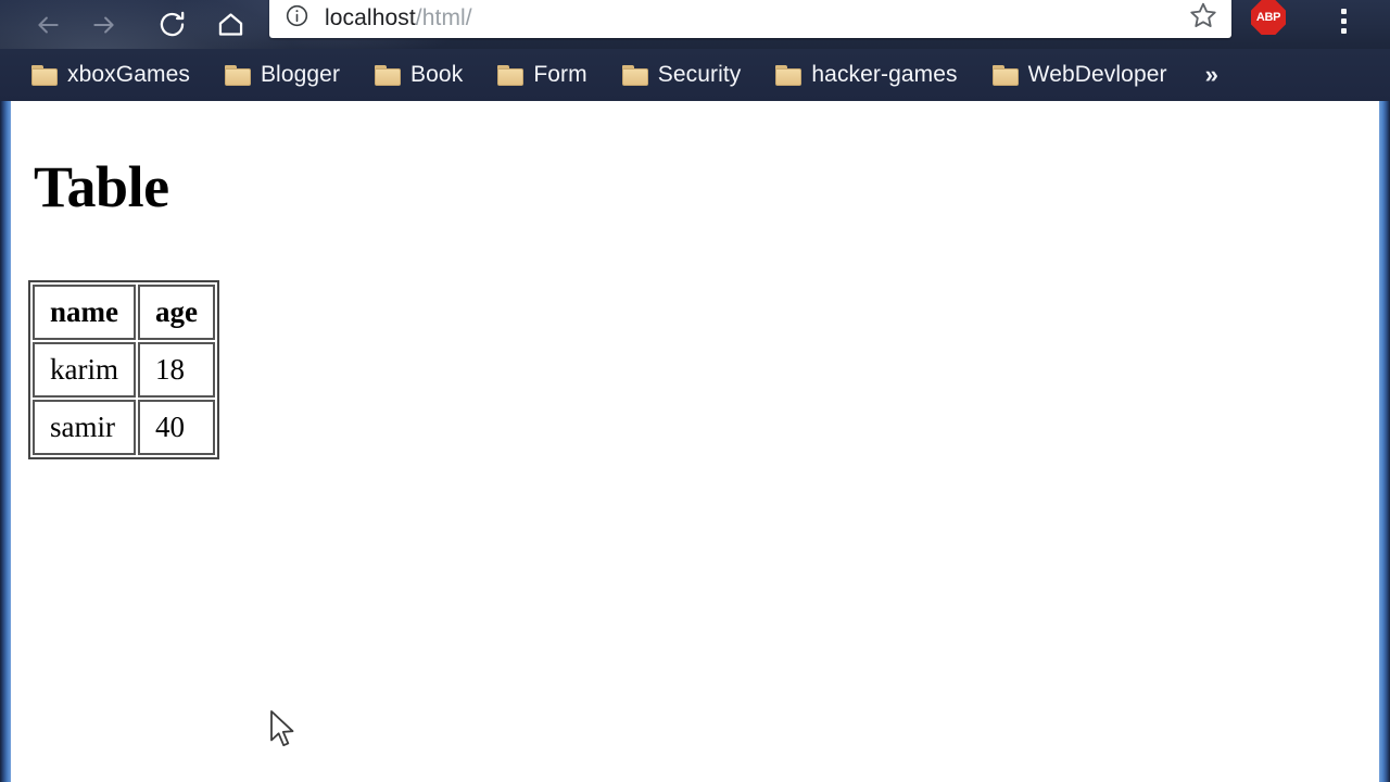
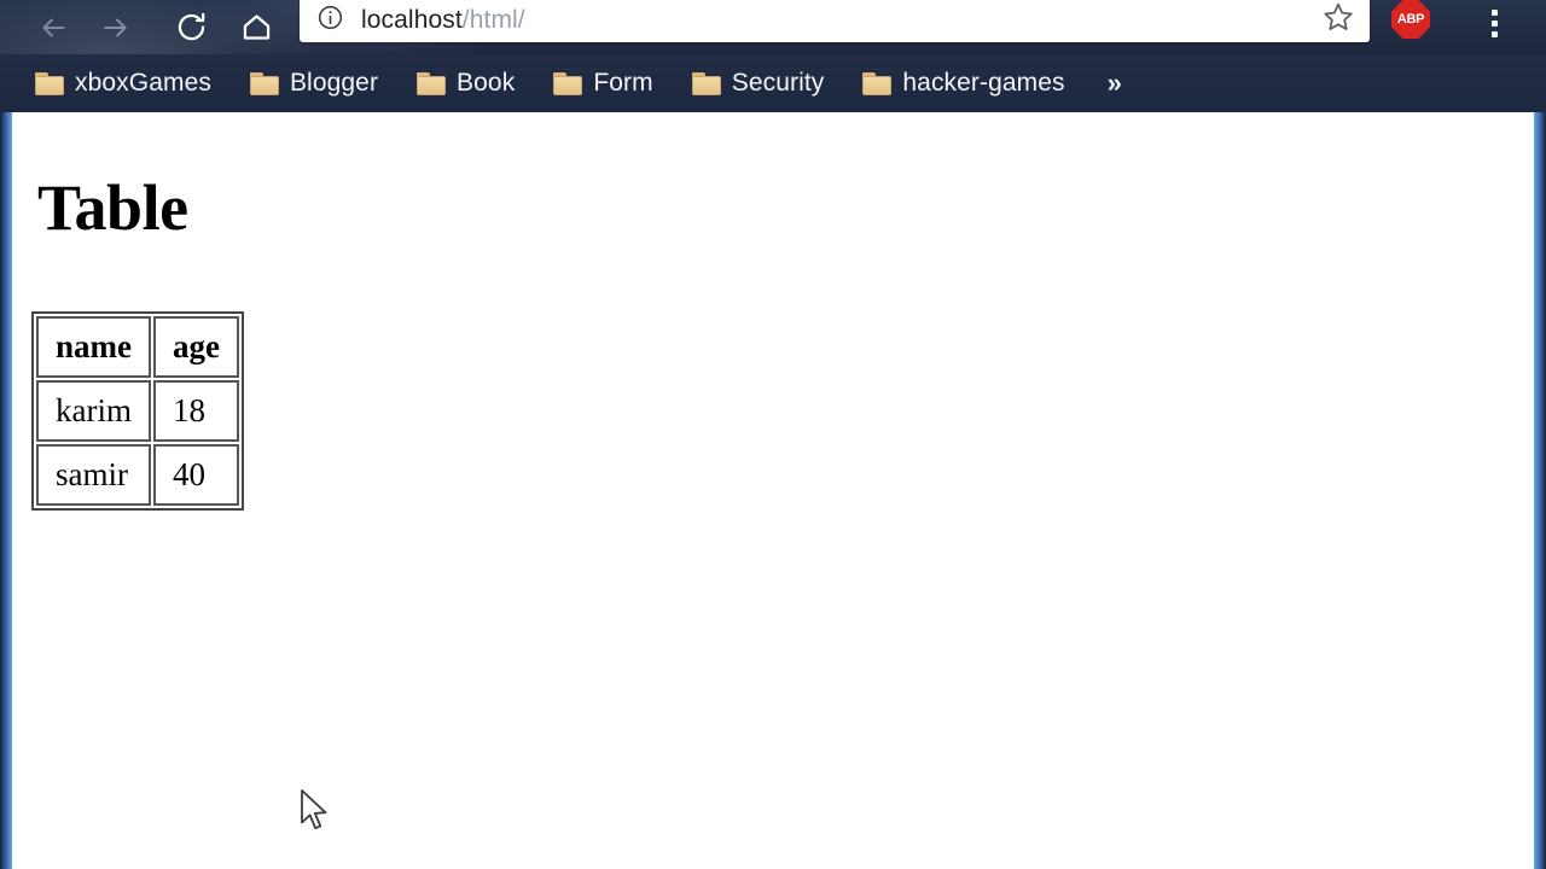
  localhost/html/
  ABP
  xboxGames
  Blogger
  Book
  Form
  Security
  hacker-games
- WebDevloper
  »
  Table
  name	age
  karim	18
  samir	40
